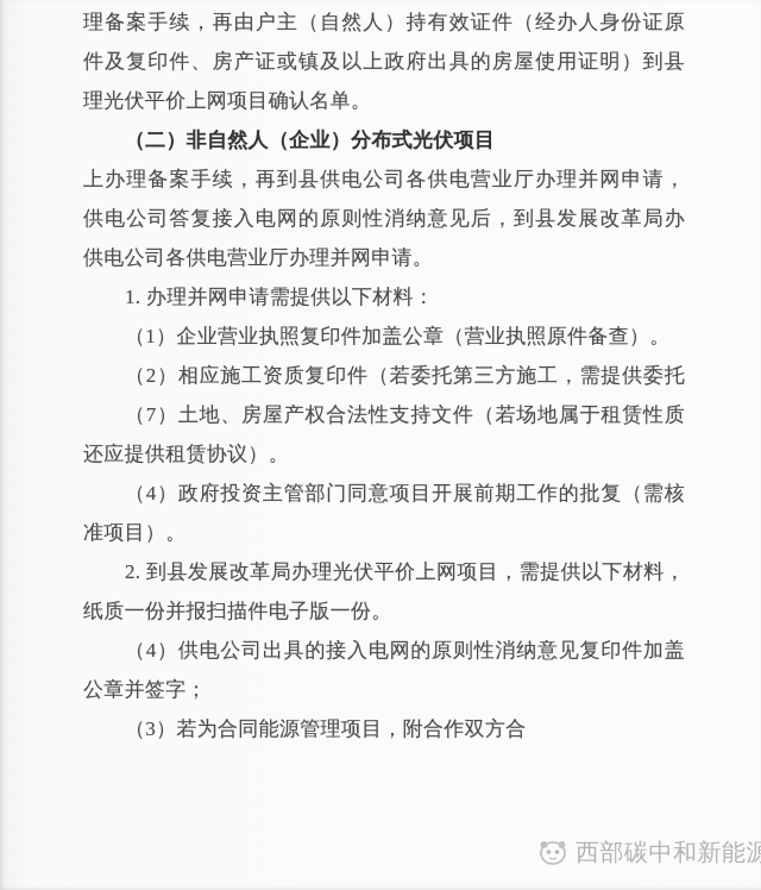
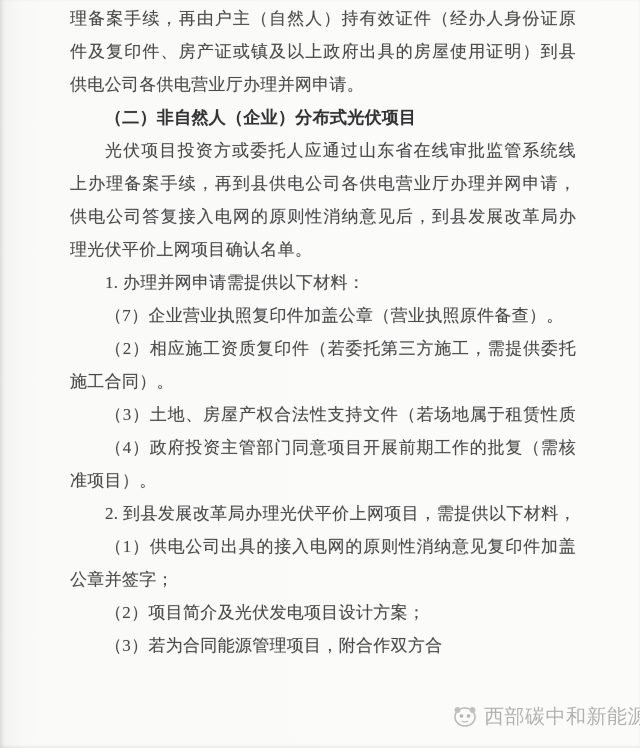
  理备案手续，再由户主（自然人）持有效证件（经办人身份证原
  件及复印件、房产证或镇及以上政府出具的房屋使用证明）到县
- 理光伏平价上网项目确认名单。
+ 供电公司各供电营业厅办理并网申请。
  （二）非自然人（企业）分布式光伏项目
+ 光伏项目投资方或委托人应通过山东省在线审批监管系统线
  上办理备案手续，再到县供电公司各供电营业厅办理并网申请，
  供电公司答复接入电网的原则性消纳意见后，到县发展改革局办
- 供电公司各供电营业厅办理并网申请。
+ 理光伏平价上网项目确认名单。
  1. 办理并网申请需提供以下材料：
- （1）企业营业执照复印件加盖公章（营业执照原件备查）。
+ （7）企业营业执照复印件加盖公章（营业执照原件备查）。
  （2）相应施工资质复印件（若委托第三方施工，需提供委托
+ 施工合同）。
- （7）土地、房屋产权合法性支持文件（若场地属于租赁性质
+ （3）土地、房屋产权合法性支持文件（若场地属于租赁性质
- 还应提供租赁协议）。
  （4）政府投资主管部门同意项目开展前期工作的批复（需核
  准项目）。
  2. 到县发展改革局办理光伏平价上网项目，需提供以下材料，
- 纸质一份并报扫描件电子版一份。
- （4）供电公司出具的接入电网的原则性消纳意见复印件加盖
+ （1）供电公司出具的接入电网的原则性消纳意见复印件加盖
  公章并签字；
+ （2）项目简介及光伏发电项目设计方案；
  （3）若为合同能源管理项目，附合作双方合
  西部碳中和新能源
